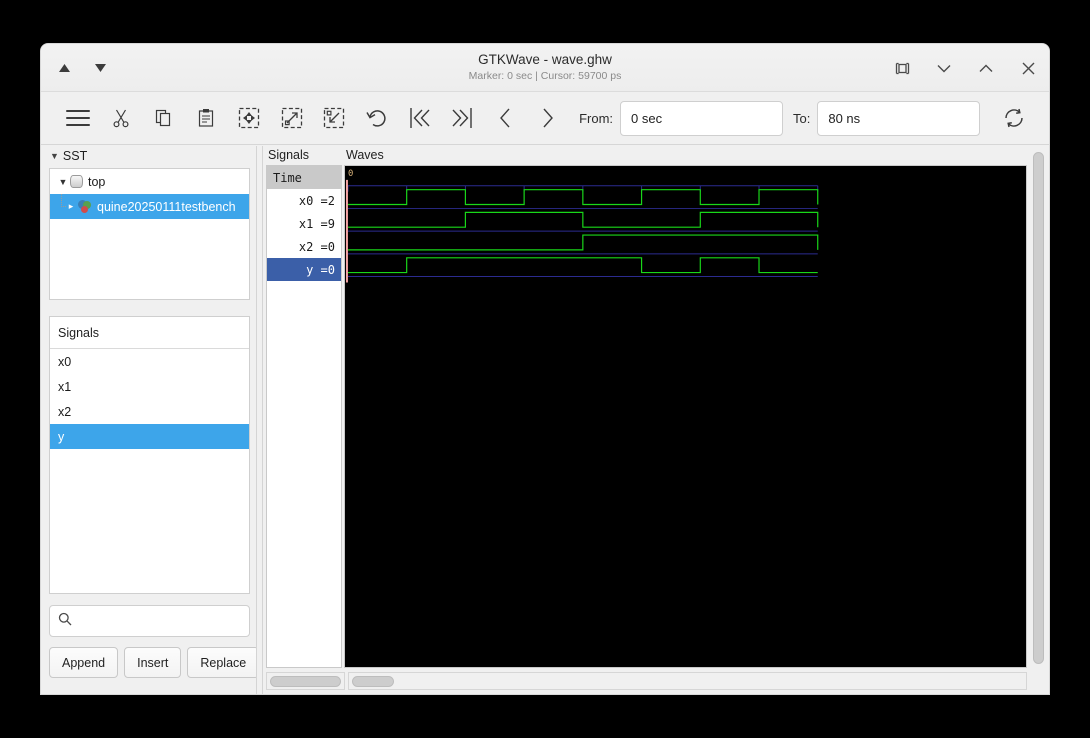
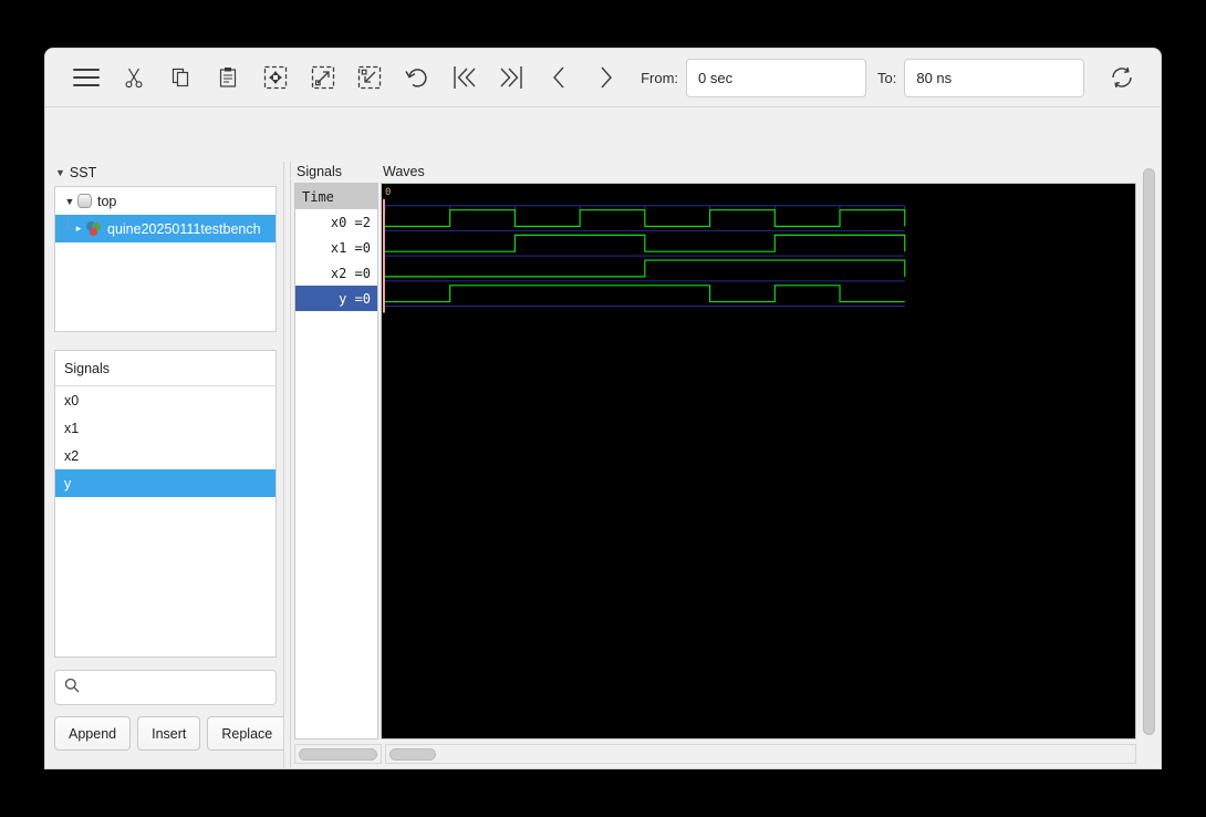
- GTKWave - wave.ghw
- Marker: 0 sec | Cursor: 59700 ps
  From:
  0 sec
  To:
  80 ns
  ▼
  SST
  ▼
  top
  ▸
  quine20250111testbench
  Signals
  x0
  x1
  x2
  y
  Append
  Insert
  Replace
  Signals
  Time
  x0 =2
- x1 =9
+ x1 =0
  x2 =0
  y =0
  Waves
  0
